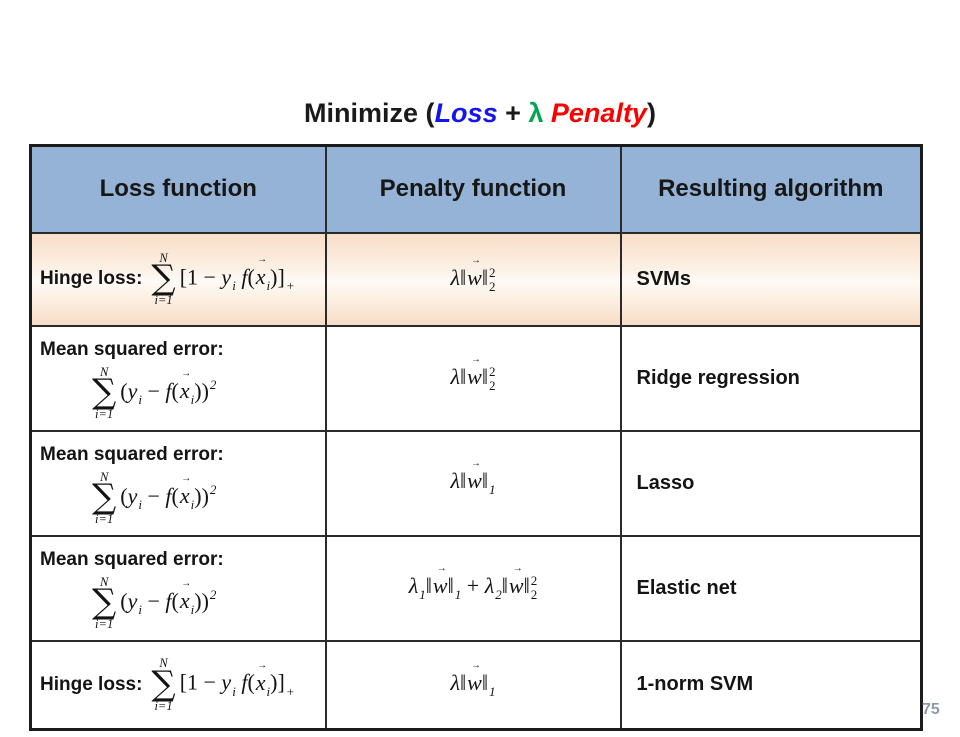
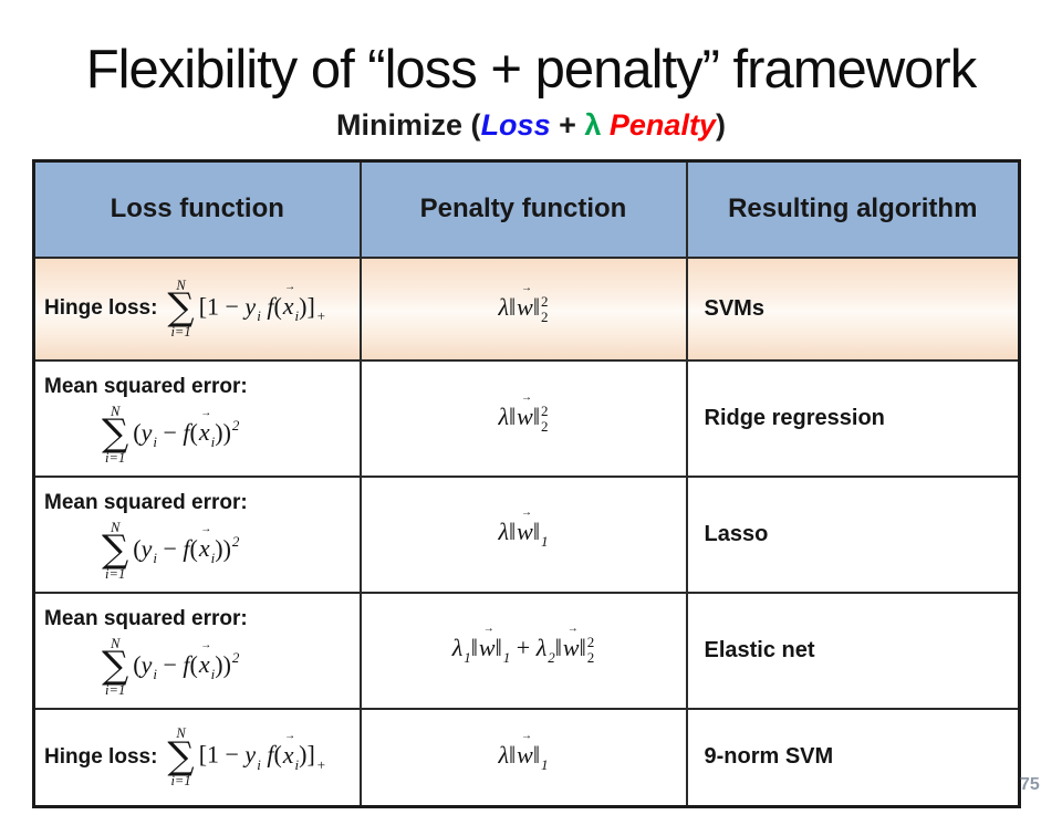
+ Flexibility of “loss + penalty” framework
  Minimize (Loss + λ Penalty)
  Loss function	Penalty function	Resulting algorithm
  Hinge loss: N∑i=1[1 − yi f(→xi)]+	λ‖→w‖22	SVMs
  Mean squared error: N∑i=1(yi − f(→xi))2	λ‖→w‖22	Ridge regression
  Mean squared error: N∑i=1(yi − f(→xi))2	λ‖→w‖1	Lasso
  Mean squared error: N∑i=1(yi − f(→xi))2	λ1‖→w‖1 + λ2‖→w‖22	Elastic net
- Hinge loss: N∑i=1[1 − yi f(→xi)]+	λ‖→w‖1	1-norm SVM
+ Hinge loss: N∑i=1[1 − yi f(→xi)]+	λ‖→w‖1	9-norm SVM
  75
